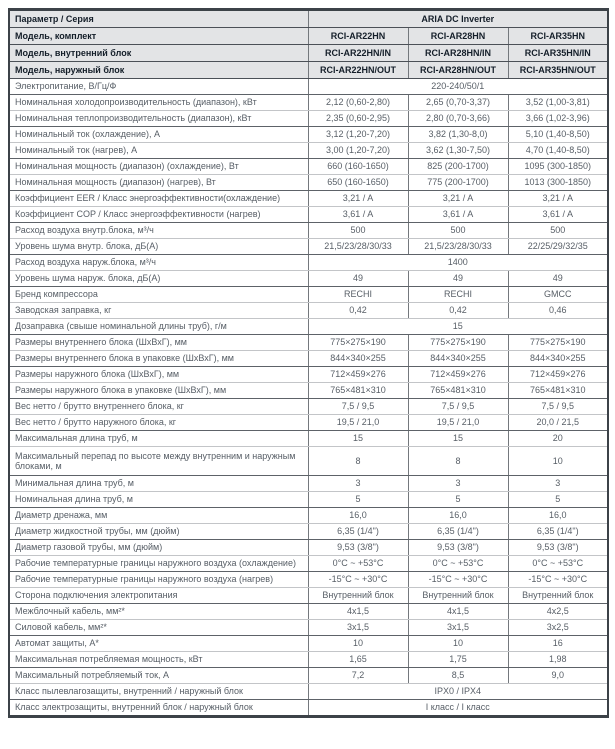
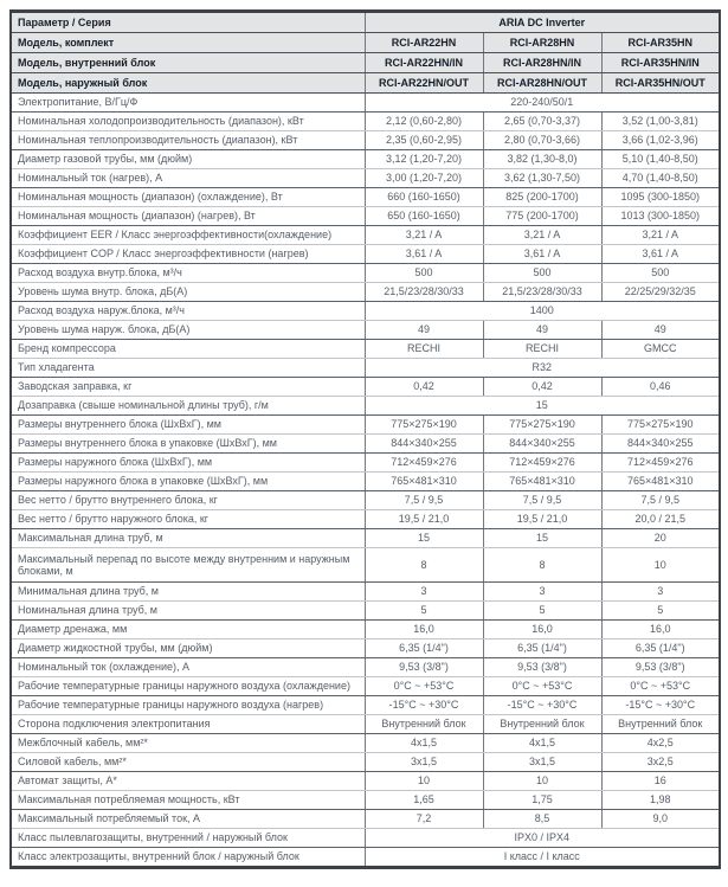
  Параметр / Серия	ARIA DC Inverter
  Модель, комплект	RCI-AR22HN	RCI-AR28HN	RCI-AR35HN
  Модель, внутренний блок	RCI-AR22HN/IN	RCI-AR28HN/IN	RCI-AR35HN/IN
  Модель, наружный блок	RCI-AR22HN/OUT	RCI-AR28HN/OUT	RCI-AR35HN/OUT
  Электропитание, В/Гц/Ф	220-240/50/1
  Номинальная холодопроизводительность (диапазон), кВт	2,12 (0,60-2,80)	2,65 (0,70-3,37)	3,52 (1,00-3,81)
  Номинальная теплопроизводительность (диапазон), кВт	2,35 (0,60-2,95)	2,80 (0,70-3,66)	3,66 (1,02-3,96)
- Номинальный ток (охлаждение), А	3,12 (1,20-7,20)	3,82 (1,30-8,0)	5,10 (1,40-8,50)
+ Диаметр газовой трубы, мм (дюйм)	3,12 (1,20-7,20)	3,82 (1,30-8,0)	5,10 (1,40-8,50)
  Номинальный ток (нагрев), А	3,00 (1,20-7,20)	3,62 (1,30-7,50)	4,70 (1,40-8,50)
  Номинальная мощность (диапазон) (охлаждение), Вт	660 (160-1650)	825 (200-1700)	1095 (300-1850)
  Номинальная мощность (диапазон) (нагрев), Вт	650 (160-1650)	775 (200-1700)	1013 (300-1850)
  Коэффициент EER / Класс энергоэффективности(охлаждение)	3,21 / A	3,21 / A	3,21 / A
  Коэффициент COP / Класс энергоэффективности (нагрев)	3,61 / A	3,61 / A	3,61 / A
  Расход воздуха внутр.блока, м³/ч	500	500	500
  Уровень шума внутр. блока, дБ(А)	21,5/23/28/30/33	21,5/23/28/30/33	22/25/29/32/35
  Расход воздуха наруж.блока, м³/ч	1400
  Уровень шума наруж. блока, дБ(А)	49	49	49
  Бренд компрессора	RECHI	RECHI	GMCC
+ Тип хладагента	R32
  Заводская заправка, кг	0,42	0,42	0,46
  Дозаправка (свыше номинальной длины труб), г/м	15
  Размеры внутреннего блока (ШхВхГ), мм	775×275×190	775×275×190	775×275×190
  Размеры внутреннего блока в упаковке (ШхВхГ), мм	844×340×255	844×340×255	844×340×255
  Размеры наружного блока (ШхВхГ), мм	712×459×276	712×459×276	712×459×276
  Размеры наружного блока в упаковке (ШхВхГ), мм	765×481×310	765×481×310	765×481×310
  Вес нетто / брутто внутреннего блока, кг	7,5 / 9,5	7,5 / 9,5	7,5 / 9,5
  Вес нетто / брутто наружного блока, кг	19,5 / 21,0	19,5 / 21,0	20,0 / 21,5
  Максимальная длина труб, м	15	15	20
  Максимальный перепад по высоте между внутренним и наружным блоками, м	8	8	10
  Минимальная длина труб, м	3	3	3
  Номинальная длина труб, м	5	5	5
  Диаметр дренажа, мм	16,0	16,0	16,0
  Диаметр жидкостной трубы, мм (дюйм)	6,35 (1/4")	6,35 (1/4")	6,35 (1/4")
- Диаметр газовой трубы, мм (дюйм)	9,53 (3/8")	9,53 (3/8")	9,53 (3/8")
+ Номинальный ток (охлаждение), А	9,53 (3/8")	9,53 (3/8")	9,53 (3/8")
  Рабочие температурные границы наружного воздуха (охлаждение)	0°C ~ +53°C	0°C ~ +53°C	0°C ~ +53°C
  Рабочие температурные границы наружного воздуха (нагрев)	-15°C ~ +30°C	-15°C ~ +30°C	-15°C ~ +30°C
  Сторона подключения электропитания	Внутренний блок	Внутренний блок	Внутренний блок
  Межблочный кабель, мм²*	4x1,5	4x1,5	4x2,5
  Силовой кабель, мм²*	3x1,5	3x1,5	3x2,5
  Автомат защиты, А*	10	10	16
  Максимальная потребляемая мощность, кВт	1,65	1,75	1,98
  Максимальный потребляемый ток, А	7,2	8,5	9,0
  Класс пылевлагозащиты, внутренний / наружный блок	IPX0 / IPX4
  Класс электрозащиты, внутренний блок / наружный блок	I класс / I класс
